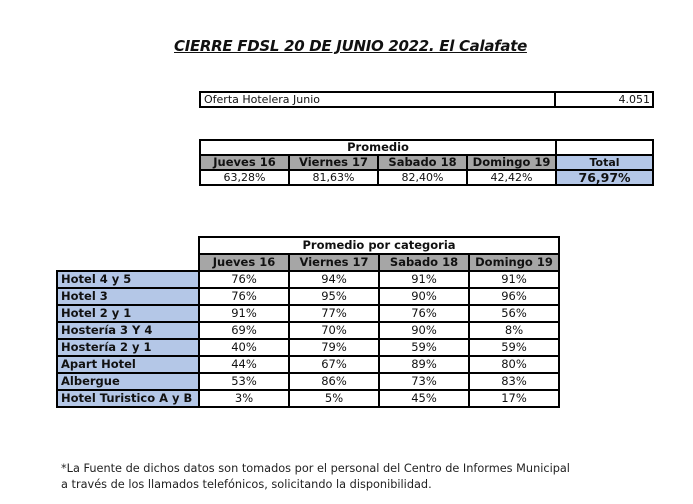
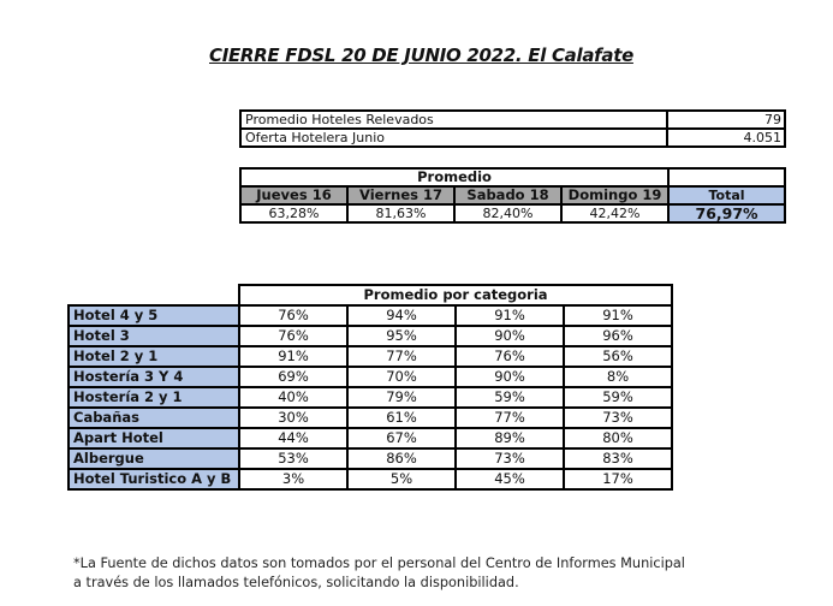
  CIERRE FDSL 20 DE JUNIO 2022. El Calafate
+ Promedio Hoteles Relevados	79
  Oferta Hotelera Junio	4.051
  Promedio
  Jueves 16	Viernes 17	Sabado 18	Domingo 19	Total
  63,28%	81,63%	82,40%	42,42%	76,97%
  	Promedio por categoria
- 	Jueves 16	Viernes 17	Sabado 18	Domingo 19
  Hotel 4 y 5	76%	94%	91%	91%
  Hotel 3	76%	95%	90%	96%
  Hotel 2 y 1	91%	77%	76%	56%
  Hostería 3 Y 4	69%	70%	90%	8%
  Hostería 2 y 1	40%	79%	59%	59%
+ Cabañas	30%	61%	77%	73%
  Apart Hotel	44%	67%	89%	80%
  Albergue	53%	86%	73%	83%
  Hotel Turistico A y B	3%	5%	45%	17%
  *La Fuente de dichos datos son tomados por el personal del Centro de Informes Municipal
  a través de los llamados telefónicos, solicitando la disponibilidad.
